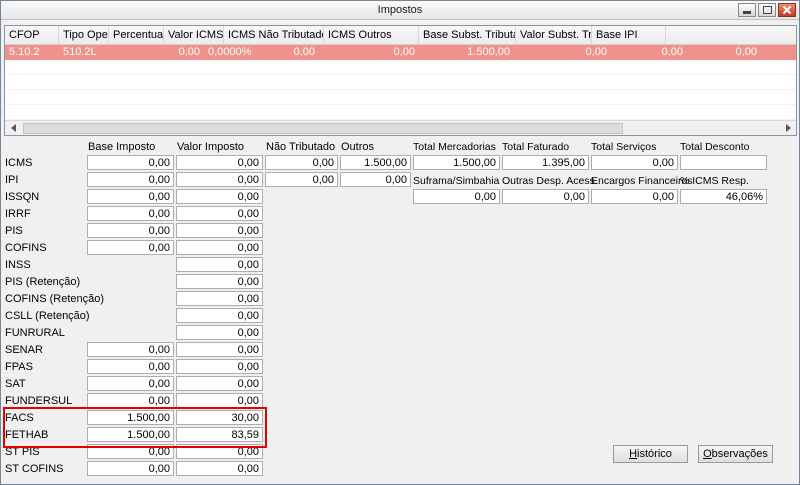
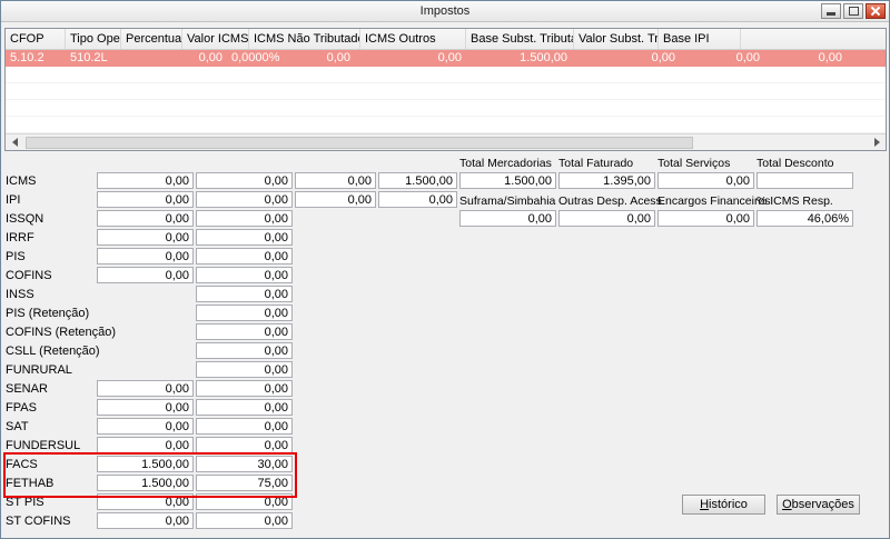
  Impostos
  CFOP
  Tipo Ope
  Percentua
  Valor ICMS
  ICMS Não Tributad
  ICMS Outros
  Base Subst. Tributá
  Valor Subst. Tr
  Base IPI
  5.10.2
  510.2L
  0,00
  0,0000%
  0,00
  0,00
  1.500,00
  0,00
  0,00
  0,00
- Base Imposto
- Valor Imposto
- Não Tributado
- Outros
  ICMS
  0,00
  0,00
  0,00
  1.500,00
  IPI
  0,00
  0,00
  0,00
  0,00
  ISSQN
  0,00
  0,00
  IRRF
  0,00
  0,00
  PIS
  0,00
  0,00
  COFINS
  0,00
  0,00
  INSS
  0,00
  PIS (Retenção)
  0,00
  COFINS (Retenç
  0,00
  CSLL (Retenção
  0,00
  FUNRURAL
  0,00
  SENAR
  0,00
  0,00
  FPAS
  0,00
  0,00
  SAT
  0,00
  0,00
  FUNDERSUL
  0,00
  0,00
  FACS
  1.500,00
  30,00
  FETHAB
  1.500,00
- 83,59
+ 75,00
  ST PIS
  0,00
  0,00
  ST COFINS
  0,00
  0,00
  Total Mercadorias
  Total Faturado
  Total Serviços
  Total Desconto
  1.500,00
  1.395,00
  0,00
  Suframa/Simbahia
  Outras Desp. Aces
  Encargos Financei
  % ICMS Resp.
  0,00
  0,00
  0,00
  46,06%
  Histórico
  Observações
